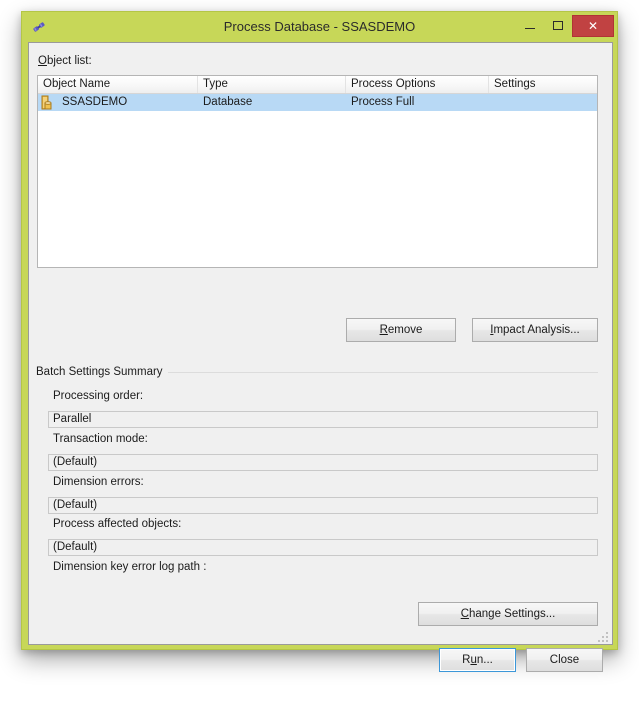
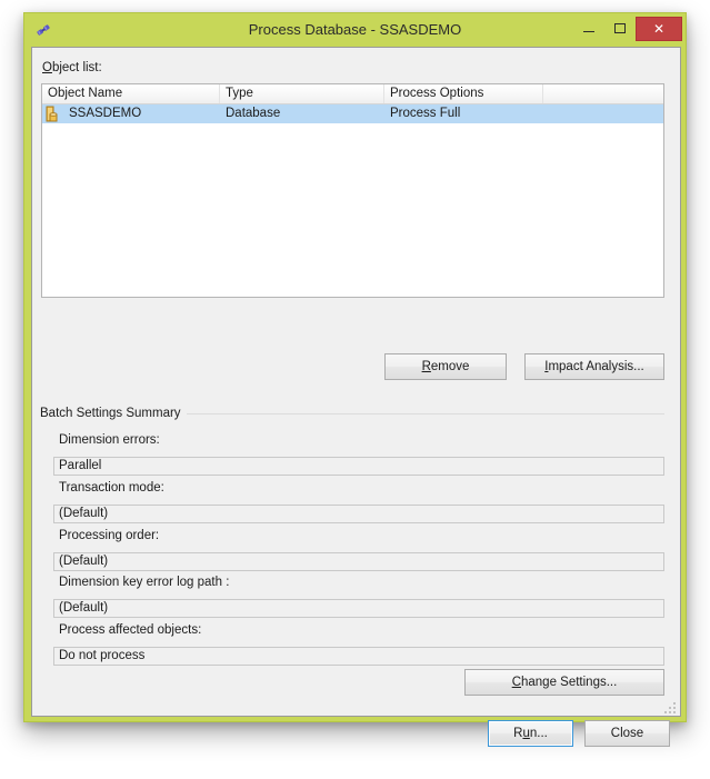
  Process Database - SSASDEMO
  ✕
  Object list:
  Object Name
  Type
  Process Options
- Settings
  SSASDEMO
  Database
  Process Full
  R
  emove
  I
  mpact Analysis...
  Batch Settings Summary
- Processing order:
+ Dimension errors:
  Parallel
  Transaction mode:
  (Default)
- Dimension errors:
+ Processing order:
  (Default)
- Process affected objects:
+ Dimension key error log path :
  (Default)
- Dimension key error log path :
+ Process affected objects:
+ Do not process
  C
  hange Settings...
  R
  u
  n...
  Close
